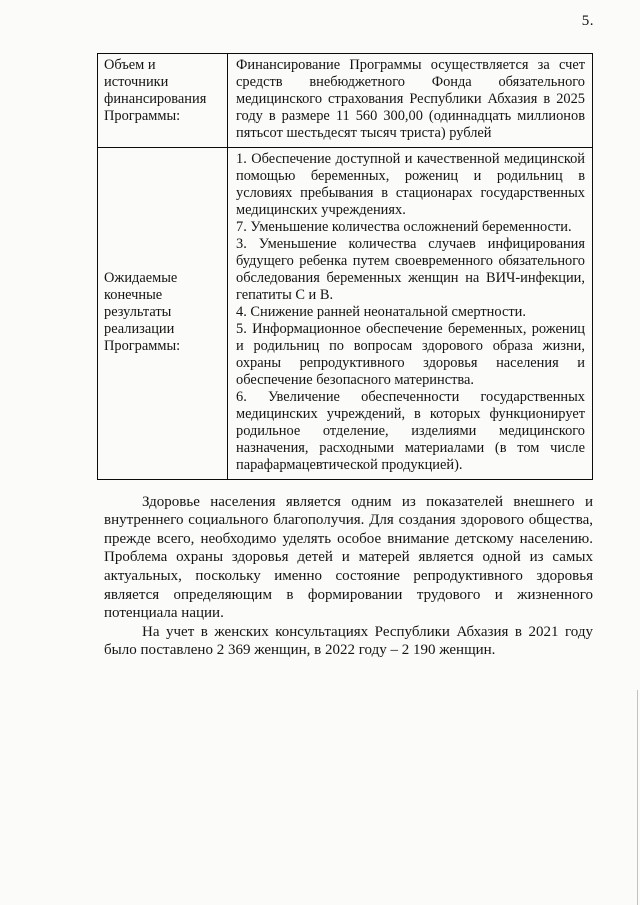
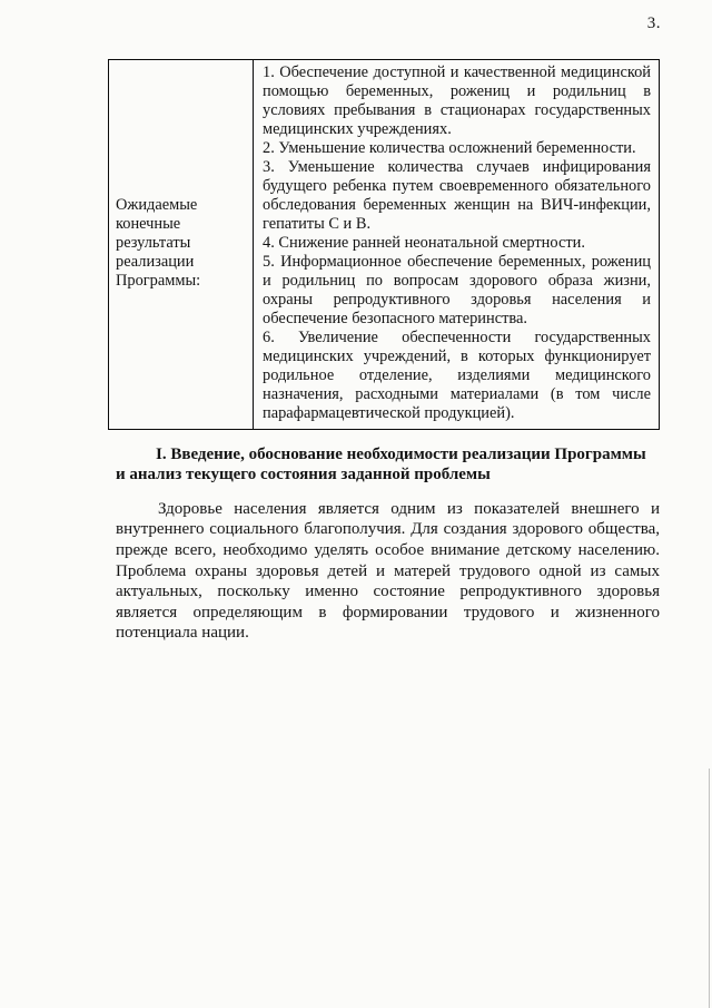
- 5.
+ 3.
- Объем и источники финансирования Программы:	Финансирование Программы осуществляется за счет средств внебюджетного Фонда обязательного медицинского страхования Республики Абхазия в 2025 году в размере 11 560 300,00 (одиннадцать миллионов пятьсот шестьдесят тысяч триста) рублей
- Ожидаемые конечные результаты реализации Программы:	1. Обеспечение доступной и качественной медицинской помощью беременных, рожениц и родильниц в условиях пребывания в стационарах государственных медицинских учреждениях. 7. Уменьшение количества осложнений беременности. 3. Уменьшение количества случаев инфицирования будущего ребенка путем своевременного обязательного обследования беременных женщин на ВИЧ-инфекции, гепатиты С и В. 4. Снижение ранней неонатальной смертности. 5. Информационное обеспечение беременных, рожениц и родильниц по вопросам здорового образа жизни, охраны репродуктивного здоровья населения и обеспечение безопасного материнства. 6. Увеличение обеспеченности государственных медицинских учреждений, в которых функционирует родильное отделение, изделиями медицинского назначения, расходными материалами (в том числе парафармацевтической продукцией).
+ Ожидаемые конечные результаты реализации Программы:	1. Обеспечение доступной и качественной медицинской помощью беременных, рожениц и родильниц в условиях пребывания в стационарах государственных медицинских учреждениях. 2. Уменьшение количества осложнений беременности. 3. Уменьшение количества случаев инфицирования будущего ребенка путем своевременного обязательного обследования беременных женщин на ВИЧ-инфекции, гепатиты С и В. 4. Снижение ранней неонатальной смертности. 5. Информационное обеспечение беременных, рожениц и родильниц по вопросам здорового образа жизни, охраны репродуктивного здоровья населения и обеспечение безопасного материнства. 6. Увеличение обеспеченности государственных медицинских учреждений, в которых функционирует родильное отделение, изделиями медицинского назначения, расходными материалами (в том числе парафармацевтической продукцией).
+ I. Введение, обоснование необходимости реализации Программы
+ и анализ текущего состояния заданной проблемы
- Здоровье населения является одним из показателей внешнего и внутреннего социального благополучия. Для создания здорового общества, прежде всего, необходимо уделять особое внимание детскому населению. Проблема охраны здоровья детей и матерей является одной из самых актуальных, поскольку именно состояние репродуктивного здоровья является определяющим в формировании трудового и жизненного потенциала нации.
+ Здоровье населения является одним из показателей внешнего и внутреннего социального благополучия. Для создания здорового общества, прежде всего, необходимо уделять особое внимание детскому населению. Проблема охраны здоровья детей и матерей трудового одной из самых актуальных, поскольку именно состояние репродуктивного здоровья является определяющим в формировании трудового и жизненного потенциала нации.
- На учет в женских консультациях Республики Абхазия в 2021 году было поставлено 2 369 женщин, в 2022 году – 2 190 женщин.
